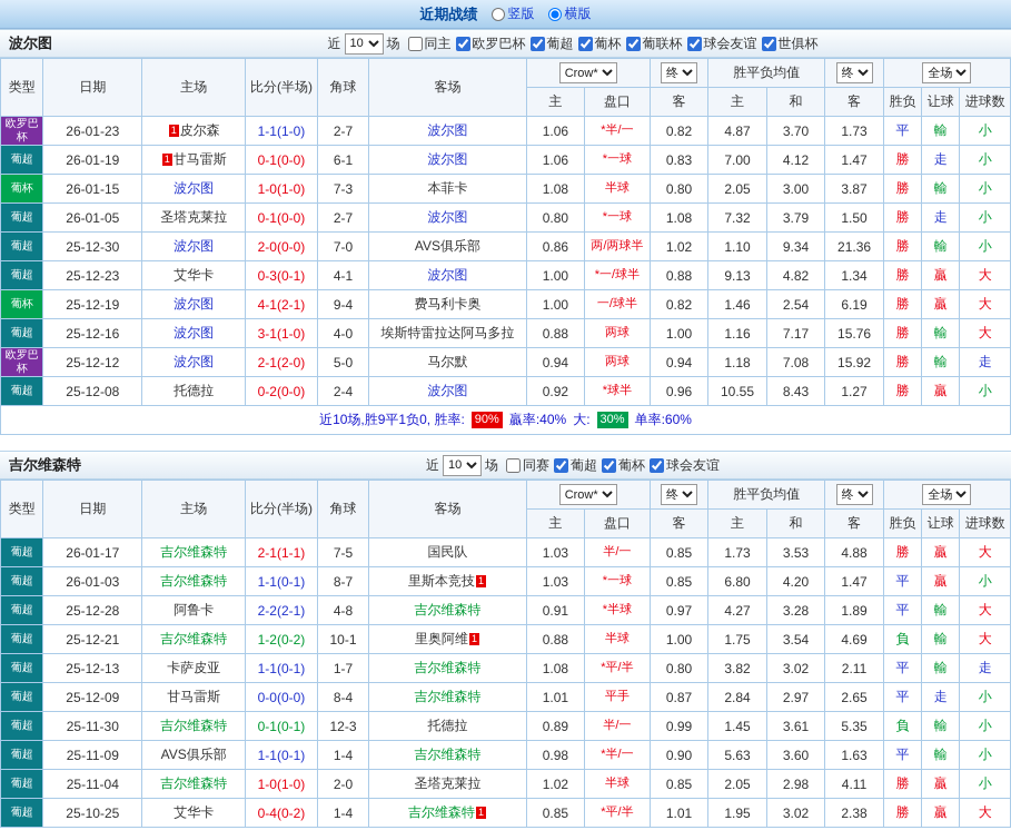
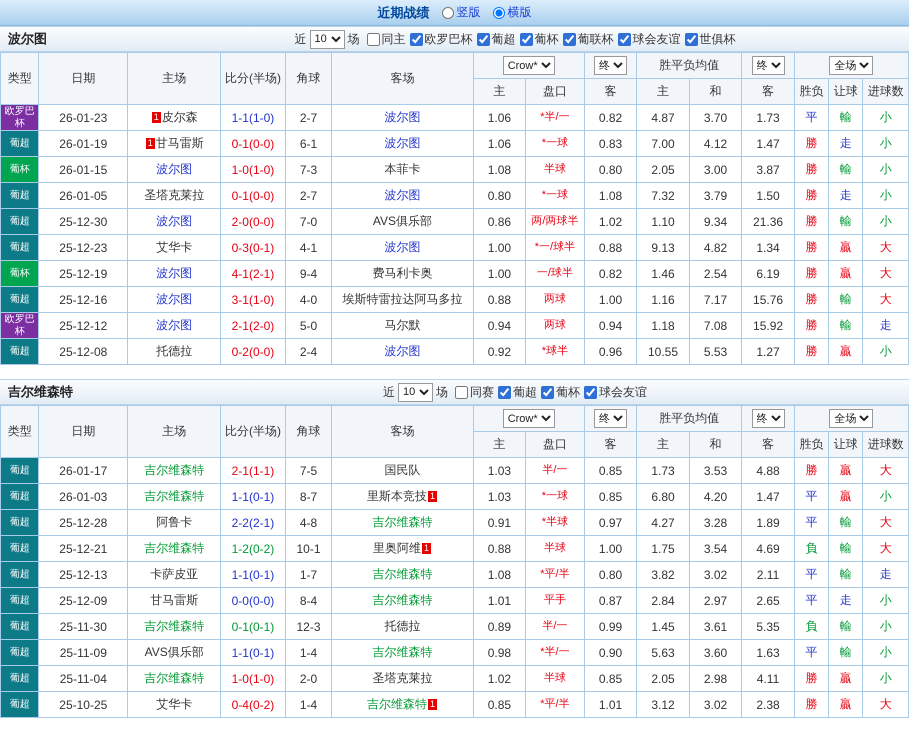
  近期战绩
  竖版
  横版
  波尔图
  近
  10
  场
  同主
  欧罗巴杯
  葡超
  葡杯
  葡联杯
  球会友谊
  世俱杯
  类型	日期	主场	比分(半场)	角球	客场	Crow*	终	胜平负均值	终	全场
  主	盘口	客	主	和	客	胜负	让球	进球数
  欧罗巴杯	26-01-23	1 皮尔森	1-1(1-0)	2-7	波尔图	1.06	*半/一	0.82	4.87	3.70	1.73	平	輸	小
  葡超	26-01-19	1 甘马雷斯	0-1(0-0)	6-1	波尔图	1.06	*一球	0.83	7.00	4.12	1.47	勝	走	小
  葡杯	26-01-15	波尔图	1-0(1-0)	7-3	本菲卡	1.08	半球	0.80	2.05	3.00	3.87	勝	輸	小
  葡超	26-01-05	圣塔克莱拉	0-1(0-0)	2-7	波尔图	0.80	*一球	1.08	7.32	3.79	1.50	勝	走	小
  葡超	25-12-30	波尔图	2-0(0-0)	7-0	AVS俱乐部	0.86	两/两球半	1.02	1.10	9.34	21.36	勝	輸	小
  葡超	25-12-23	艾华卡	0-3(0-1)	4-1	波尔图	1.00	*一/球半	0.88	9.13	4.82	1.34	勝	贏	大
  葡杯	25-12-19	波尔图	4-1(2-1)	9-4	费马利卡奥	1.00	一/球半	0.82	1.46	2.54	6.19	勝	贏	大
  葡超	25-12-16	波尔图	3-1(1-0)	4-0	埃斯特雷拉达阿马多拉	0.88	两球	1.00	1.16	7.17	15.76	勝	輸	大
  欧罗巴杯	25-12-12	波尔图	2-1(2-0)	5-0	马尔默	0.94	两球	0.94	1.18	7.08	15.92	勝	輸	走
- 葡超	25-12-08	托德拉	0-2(0-0)	2-4	波尔图	0.92	*球半	0.96	10.55	8.43	1.27	勝	贏	小
+ 葡超	25-12-08	托德拉	0-2(0-0)	2-4	波尔图	0.92	*球半	0.96	10.55	5.53	1.27	勝	贏	小
- 近10场,胜9平1负0, 胜率:
- 90%
- 贏率:40%
- 大:
- 30%
- 单率:60%
  吉尔维森特
  近
  10
  场
  同赛
  葡超
  葡杯
  球会友谊
  类型	日期	主场	比分(半场)	角球	客场	Crow*	终	胜平负均值	终	全场
  主	盘口	客	主	和	客	胜负	让球	进球数
  葡超	26-01-17	吉尔维森特	2-1(1-1)	7-5	国民队	1.03	半/一	0.85	1.73	3.53	4.88	勝	贏	大
  葡超	26-01-03	吉尔维森特	1-1(0-1)	8-7	里斯本竞技 1	1.03	*一球	0.85	6.80	4.20	1.47	平	贏	小
  葡超	25-12-28	阿鲁卡	2-2(2-1)	4-8	吉尔维森特	0.91	*半球	0.97	4.27	3.28	1.89	平	輸	大
  葡超	25-12-21	吉尔维森特	1-2(0-2)	10-1	里奥阿维 1	0.88	半球	1.00	1.75	3.54	4.69	負	輸	大
  葡超	25-12-13	卡萨皮亚	1-1(0-1)	1-7	吉尔维森特	1.08	*平/半	0.80	3.82	3.02	2.11	平	輸	走
  葡超	25-12-09	甘马雷斯	0-0(0-0)	8-4	吉尔维森特	1.01	平手	0.87	2.84	2.97	2.65	平	走	小
  葡超	25-11-30	吉尔维森特	0-1(0-1)	12-3	托德拉	0.89	半/一	0.99	1.45	3.61	5.35	負	輸	小
  葡超	25-11-09	AVS俱乐部	1-1(0-1)	1-4	吉尔维森特	0.98	*半/一	0.90	5.63	3.60	1.63	平	輸	小
  葡超	25-11-04	吉尔维森特	1-0(1-0)	2-0	圣塔克莱拉	1.02	半球	0.85	2.05	2.98	4.11	勝	贏	小
- 葡超	25-10-25	艾华卡	0-4(0-2)	1-4	吉尔维森特 1	0.85	*平/半	1.01	1.95	3.02	2.38	勝	贏	大
+ 葡超	25-10-25	艾华卡	0-4(0-2)	1-4	吉尔维森特 1	0.85	*平/半	1.01	3.12	3.02	2.38	勝	贏	大
